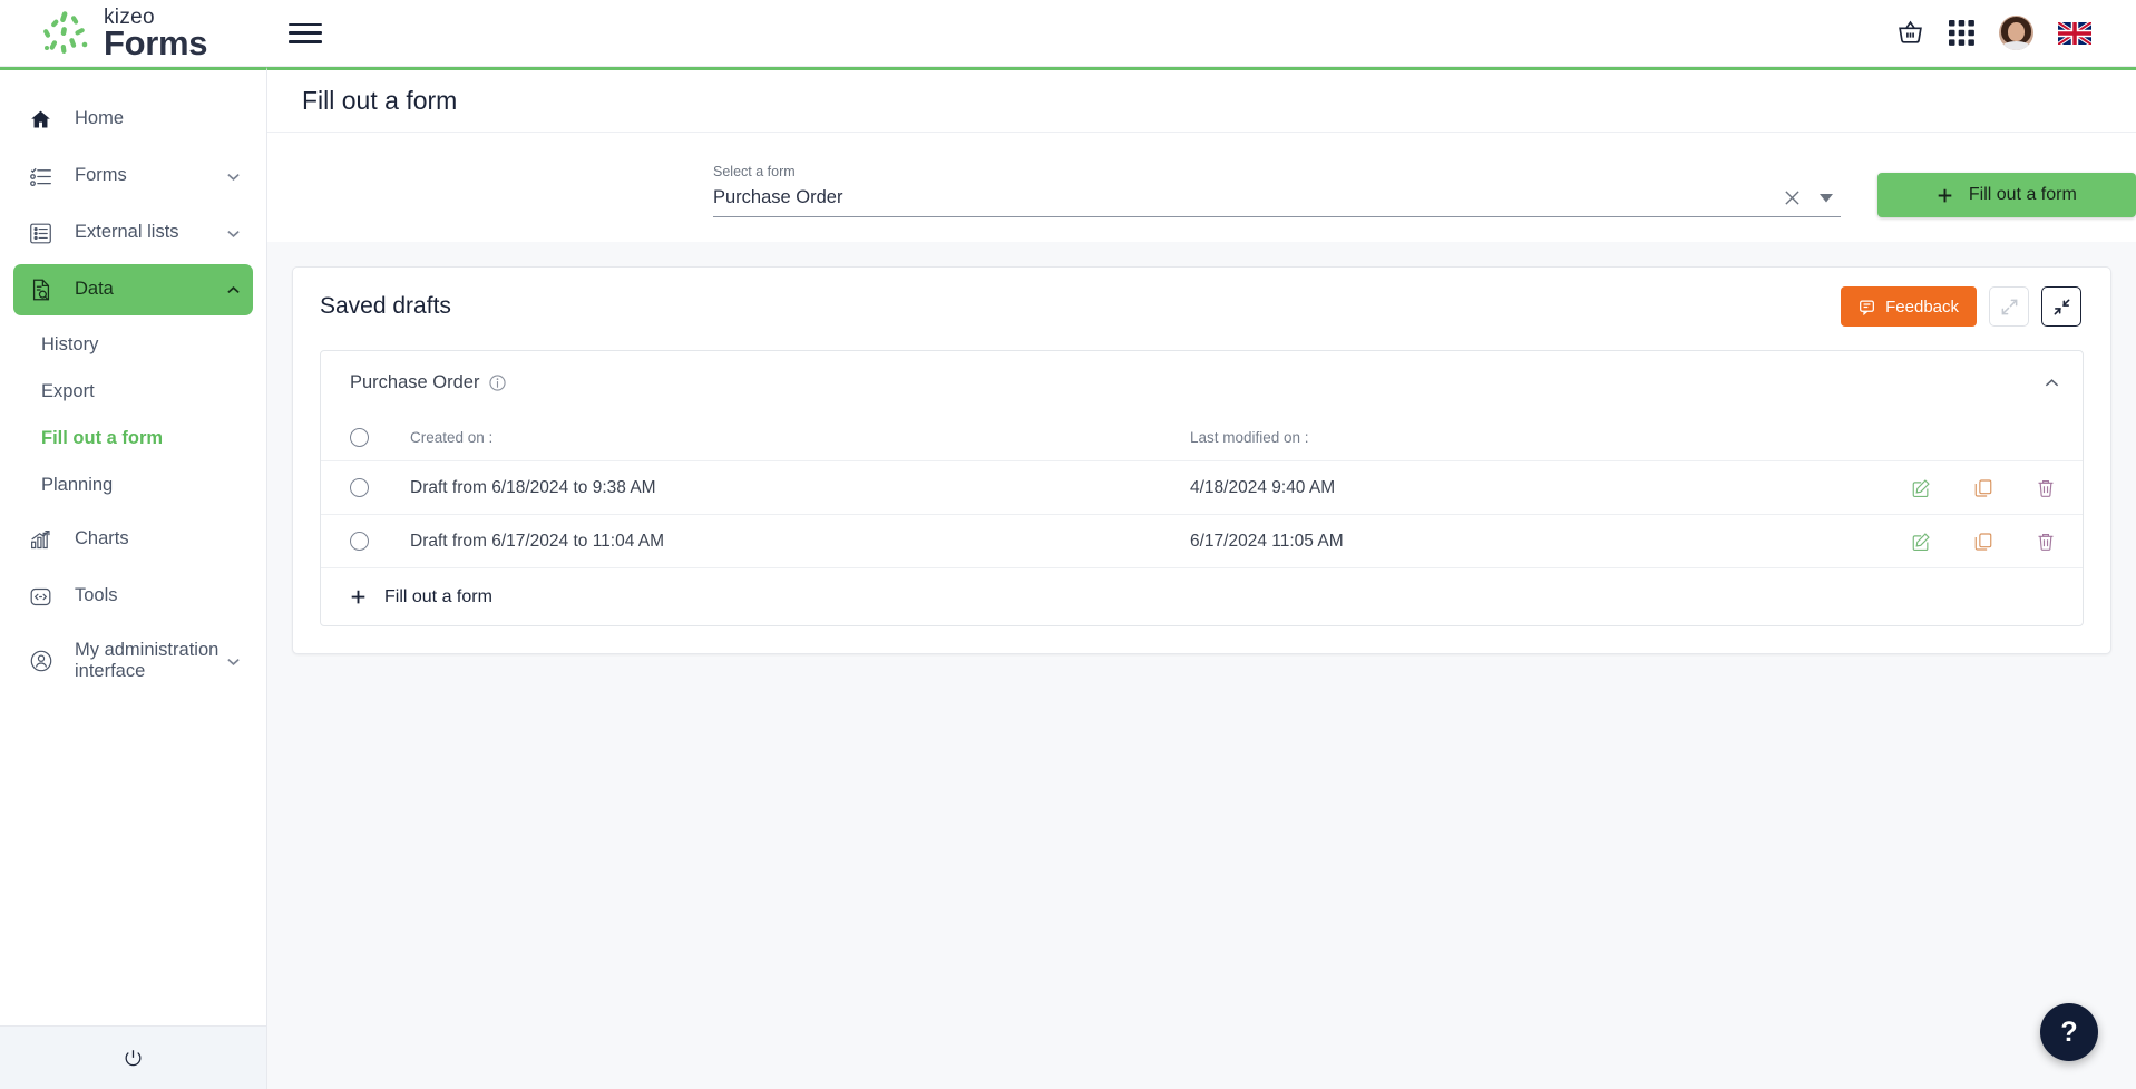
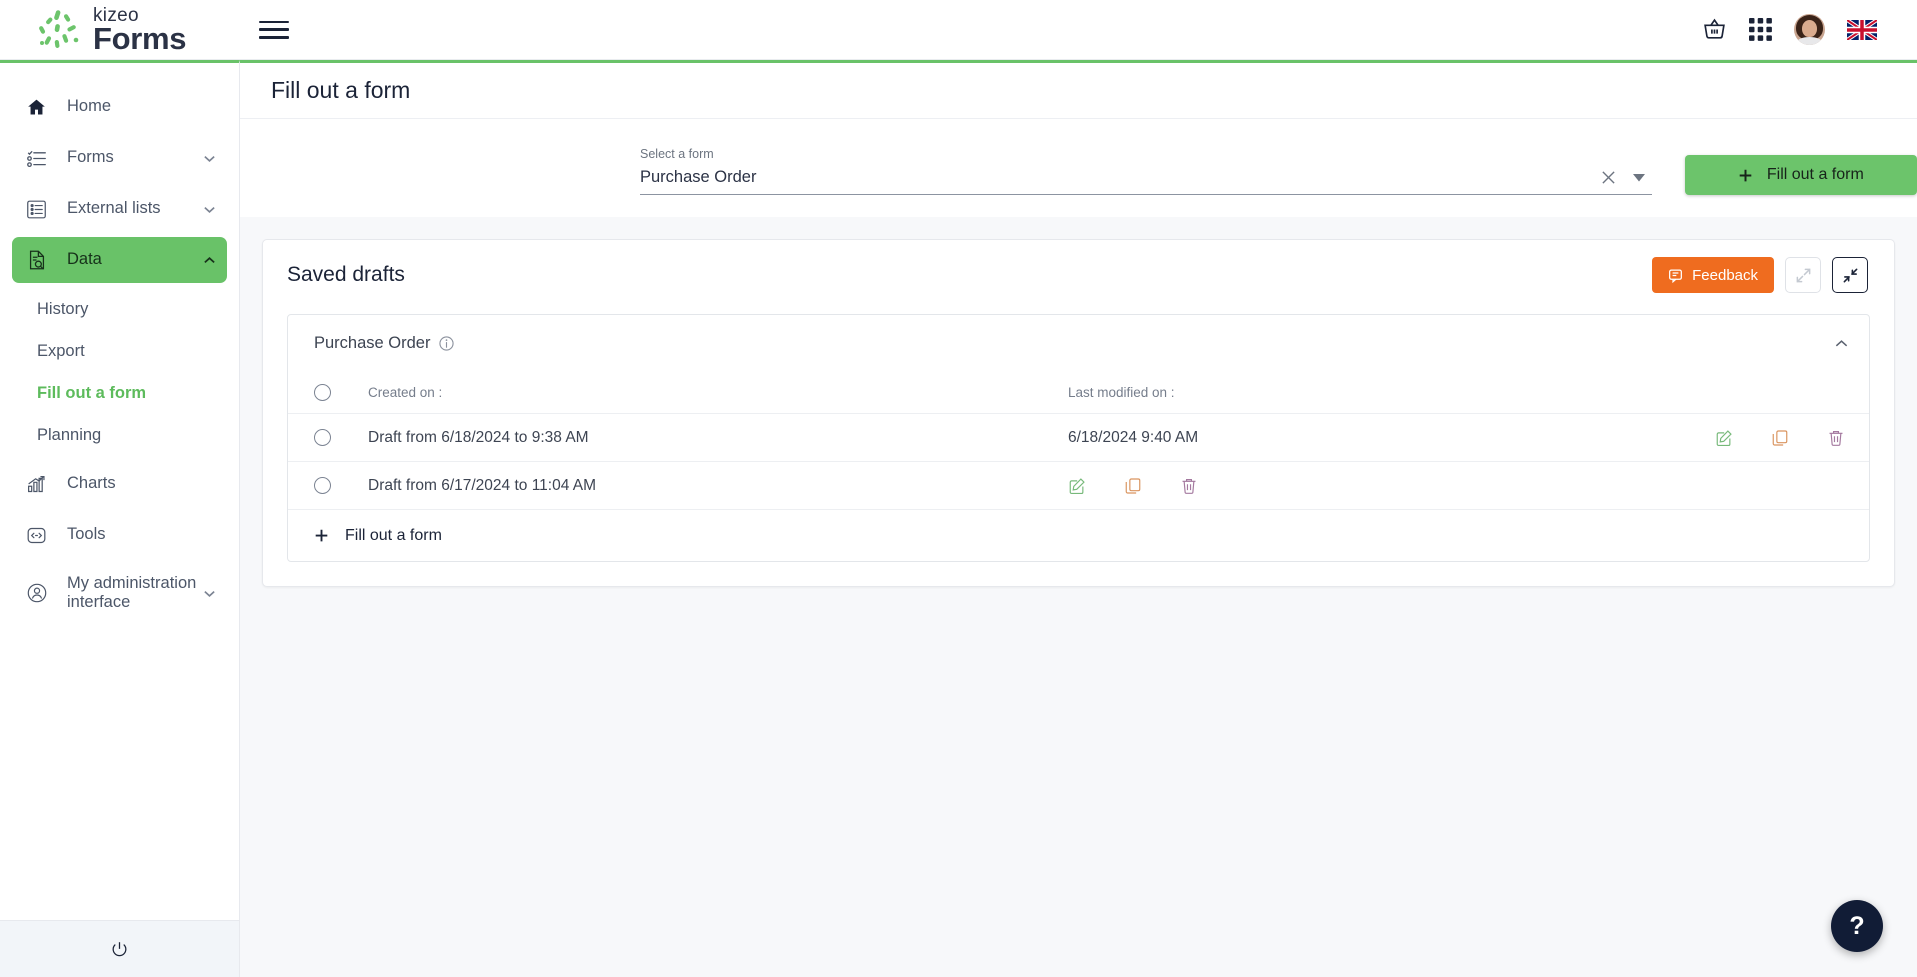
  kizeo
  Forms
  Home
  Forms
  External lists
  Data
  History
  Export
  Fill out a form
  Planning
  Charts
  Tools
  My administration interface
  Fill out a form
  Select a form
  Purchase Order
  Fill out a form
  Saved drafts
  Feedback
  Purchase Order
  Created on :
  Last modified on :
  Draft from 6/18/2024 to 9:38 AM
- 4/18/2024 9:40 AM
+ 6/18/2024 9:40 AM
  Draft from 6/17/2024 to 11:04 AM
- 6/17/2024 11:05 AM
  Fill out a form
  ?
